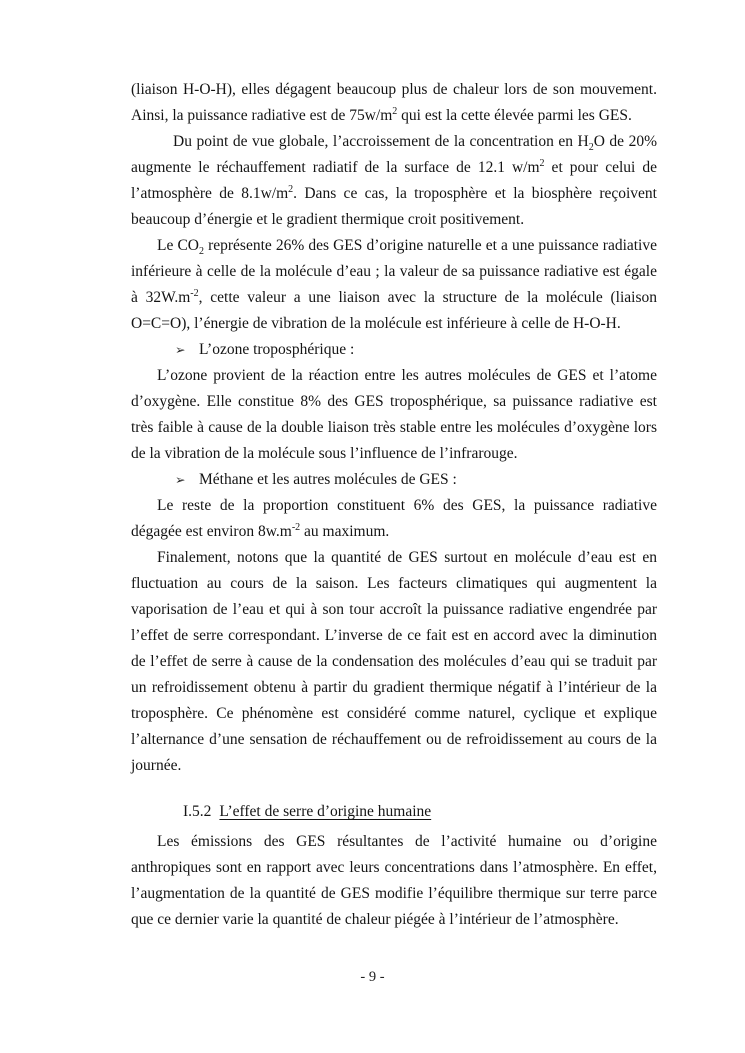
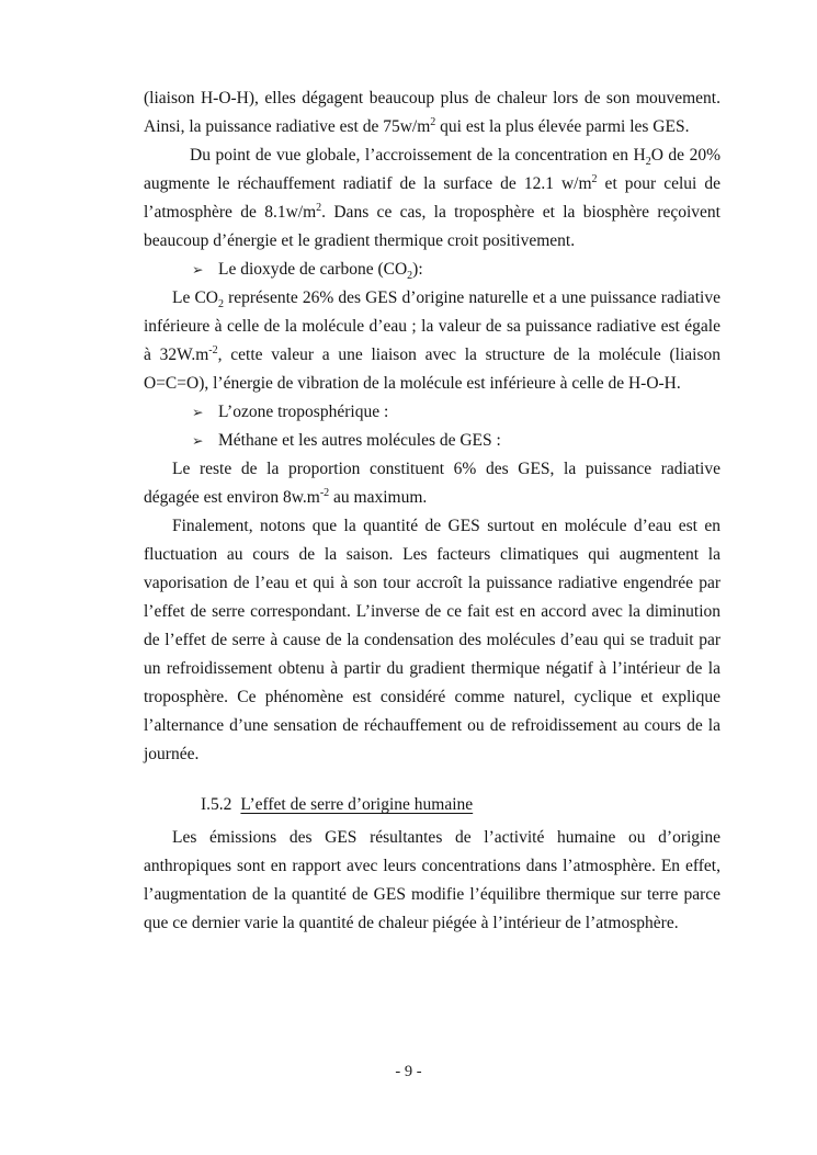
- (liaison H-O-H), elles dégagent beaucoup plus de chaleur lors de son mouvement. Ainsi, la puissance radiative est de 75w/m2 qui est la cette élevée parmi les GES.
+ (liaison H-O-H), elles dégagent beaucoup plus de chaleur lors de son mouvement. Ainsi, la puissance radiative est de 75w/m2 qui est la plus élevée parmi les GES.
  Du point de vue globale, l’accroissement de la concentration en H2O de 20% augmente le réchauffement radiatif de la surface de 12.1 w/m2 et pour celui de l’atmosphère de 8.1w/m2. Dans ce cas, la troposphère et la biosphère reçoivent beaucoup d’énergie et le gradient thermique croit positivement.
+ ➢ Le dioxyde de carbone (CO2):
  Le CO2 représente 26% des GES d’origine naturelle et a une puissance radiative inférieure à celle de la molécule d’eau ; la valeur de sa puissance radiative est égale à 32W.m-2, cette valeur a une liaison avec la structure de la molécule (liaison O=C=O), l’énergie de vibration de la molécule est inférieure à celle de H-O-H.
  ➢ L’ozone troposphérique :
- L’ozone provient de la réaction entre les autres molécules de GES et l’atome d’oxygène. Elle constitue 8% des GES troposphérique, sa puissance radiative est très faible à cause de la double liaison très stable entre les molécules d’oxygène lors de la vibration de la molécule sous l’influence de l’infrarouge.
  ➢ Méthane et les autres molécules de GES :
  Le reste de la proportion constituent 6% des GES, la puissance radiative dégagée est environ 8w.m-2 au maximum.
  Finalement, notons que la quantité de GES surtout en molécule d’eau est en fluctuation au cours de la saison. Les facteurs climatiques qui augmentent la vaporisation de l’eau et qui à son tour accroît la puissance radiative engendrée par l’effet de serre correspondant. L’inverse de ce fait est en accord avec la diminution de l’effet de serre à cause de la condensation des molécules d’eau qui se traduit par un refroidissement obtenu à partir du gradient thermique négatif à l’intérieur de la troposphère. Ce phénomène est considéré comme naturel, cyclique et explique l’alternance d’une sensation de réchauffement ou de refroidissement au cours de la journée.
  I.5.2 L’effet de serre d’origine humaine
  Les émissions des GES résultantes de l’activité humaine ou d’origine anthropiques sont en rapport avec leurs concentrations dans l’atmosphère. En effet, l’augmentation de la quantité de GES modifie l’équilibre thermique sur terre parce que ce dernier varie la quantité de chaleur piégée à l’intérieur de l’atmosphère.
  - 9 -
